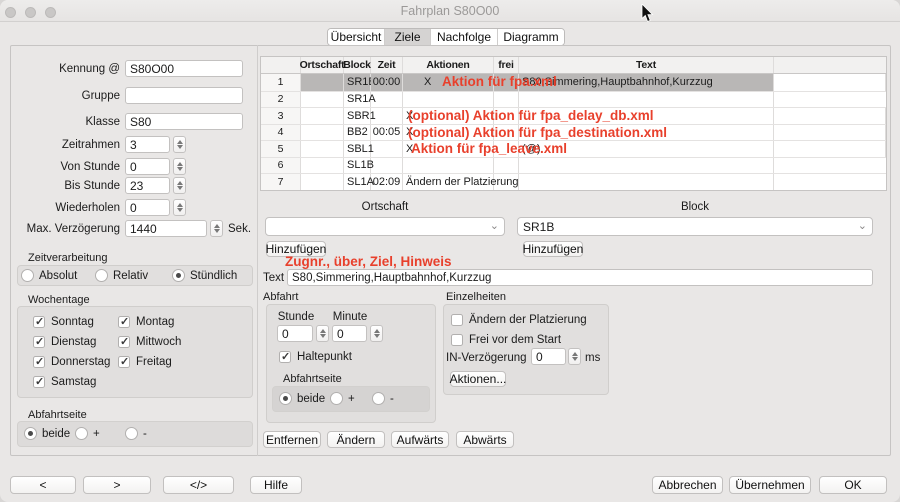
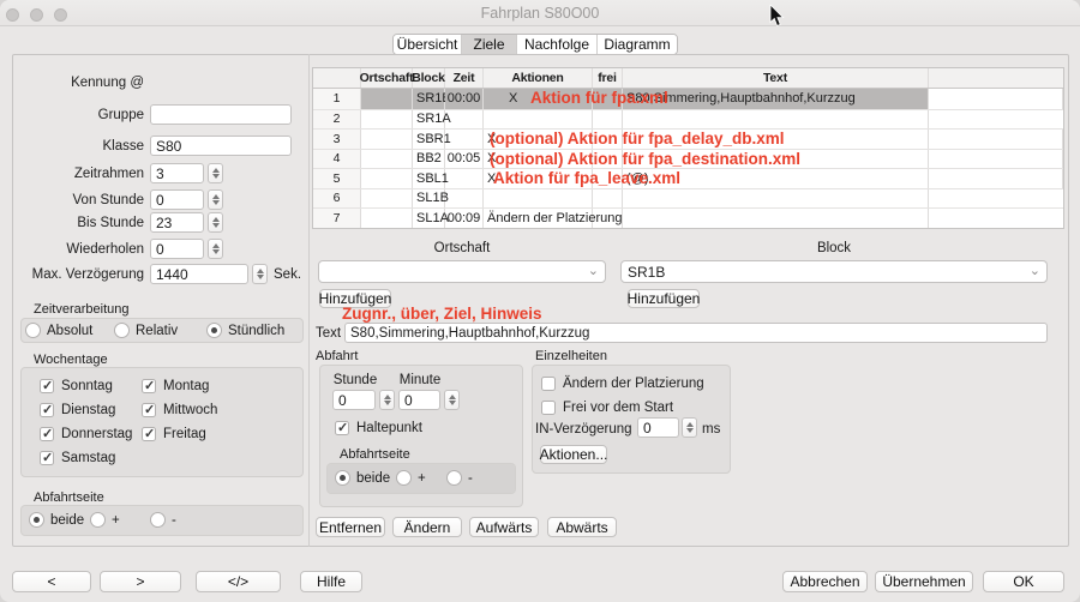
  Fahrplan S80O00
  Übersicht
  Ziele
  Nachfolge
  Diagramm
  Kennung @
- S80O00
  Gruppe
  Klasse
  S80
  Zeitrahmen
  3
  Von Stunde
  0
  Bis Stunde
  23
  Wiederholen
  0
  Max. Verzögerung
  1440
  Sek.
  Zeitverarbeitung
  Absolut
  Relativ
  Stündlich
  Wochentage
  Sonntag
  Montag
  Dienstag
  Mittwoch
  Donnerstag
  Freitag
  Samstag
  Abfahrtseite
  beide
  +
  -
  Ortschaft
  Block
  Zeit
  Aktionen
  frei
  Text
  1
  SR1
  00:00
  X
  S80,Simmering,Hauptbahnhof,Kurzzug
  Aktion für fpa.xml
  2
  SR1
  3
  SBR
  X
  (optional) Aktion für fpa_delay_db.xml
  4
  BB2
  00:05
  X
  (optional) Aktion für fpa_destination.xml
  5
  SBL1
  X
  (@)
  Aktion für fpa_leave.xml
  6
  SL1B
  7
  SL1A
- 02:09
+ 00:09
  Ändern der Platzierung
  Ortschaft
  ⌄
  Block
  SR1B
  ⌄
  Hinzufügen
  Hinzufügen
  Zugnr., über, Ziel, Hinweis
  Text
  S80,Simmering,Hauptbahnhof,Kurzzug
  Abfahrt
  Stunde
  Minute
  0
  0
  Haltepunkt
  Abfahrtseite
  beide
  +
  -
  Einzelheiten
  Ändern der Platzierung
  Frei vor dem Start
  IN-Verzögerung
  0
  ms
  Aktionen...
  Entfernen
  Ändern
  Aufwärts
  Abwärts
  <
  >
  </>
  Hilfe
  Abbrechen
  Übernehmen
  OK
